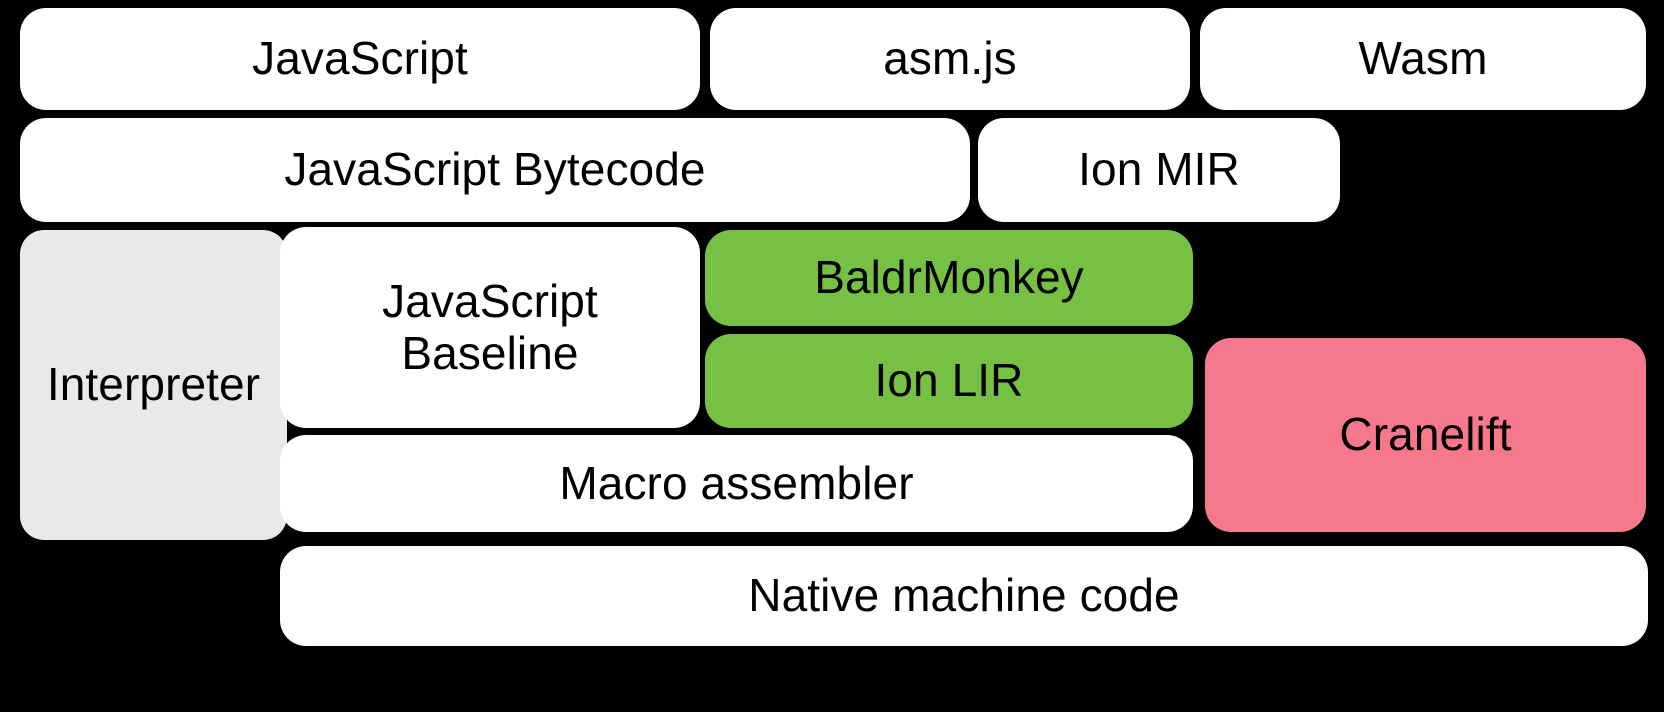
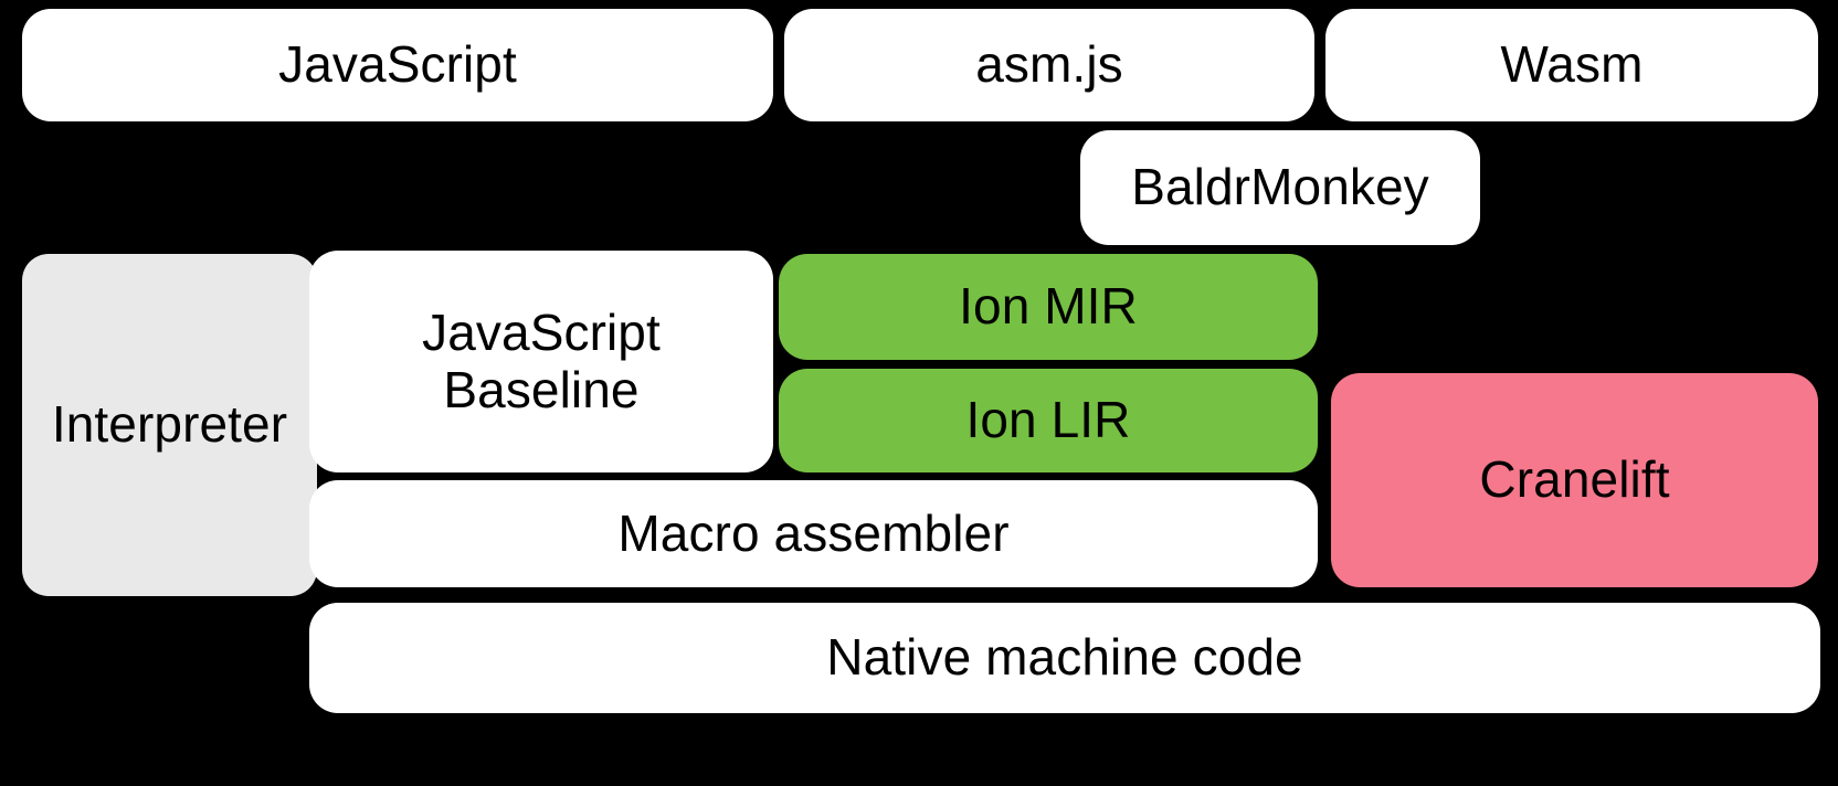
  JavaScript
  asm.js
  Wasm
- JavaScript Bytecode
- Ion MIR
+ BaldrMonkey
  Interpreter
  JavaScript
  Baseline
- BaldrMonkey
+ Ion MIR
  Ion LIR
  Macro assembler
  Cranelift
  Native machine code
